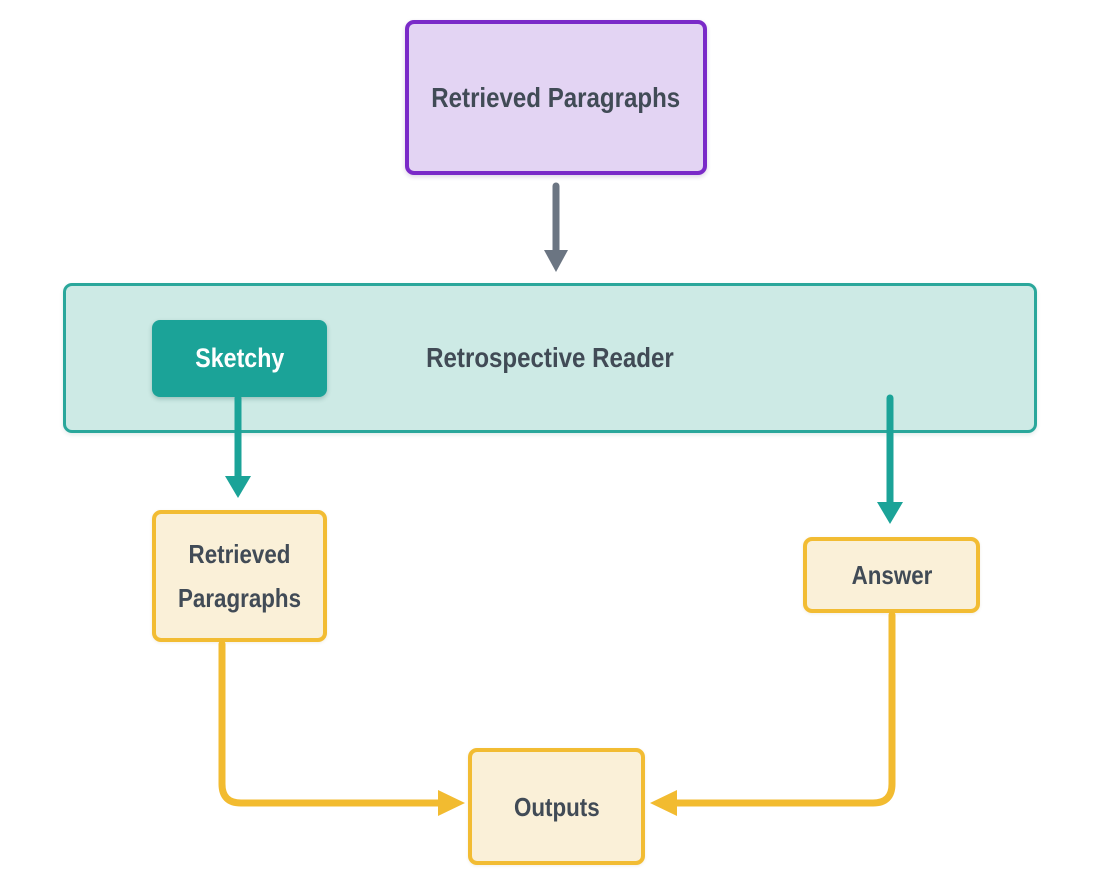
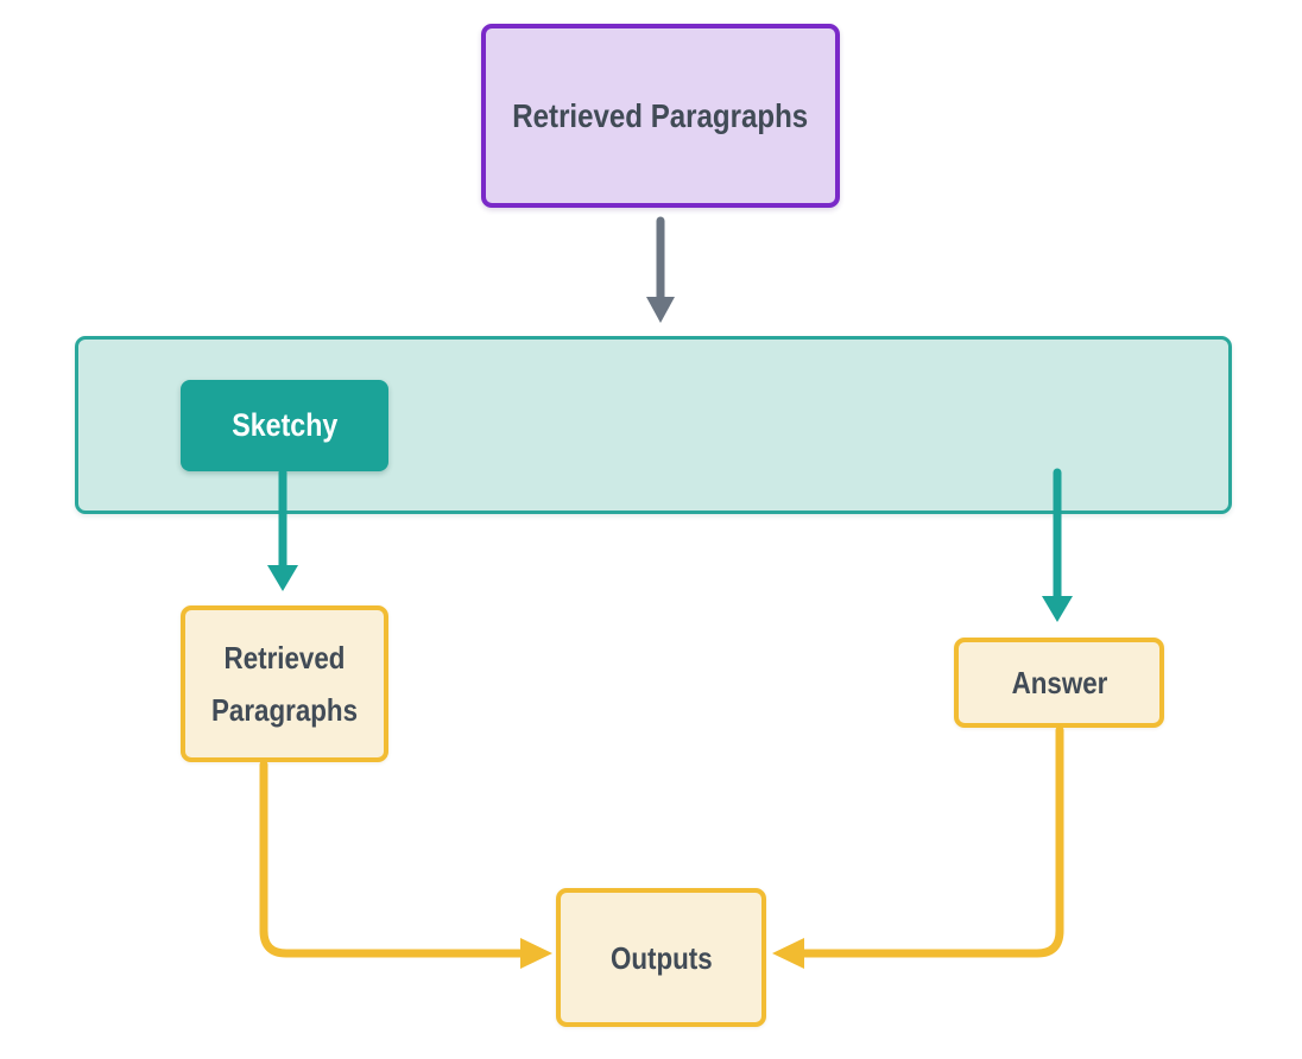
  Retrieved Paragraphs
  Sketchy
- Retrospective Reader
  Retrieved Paragraphs
  Answer
  Outputs
